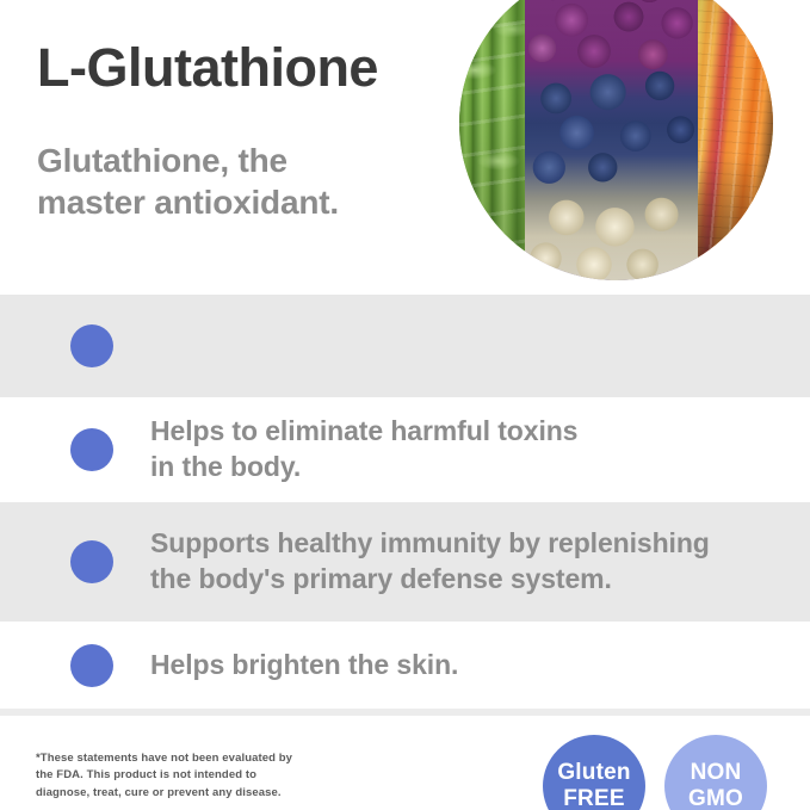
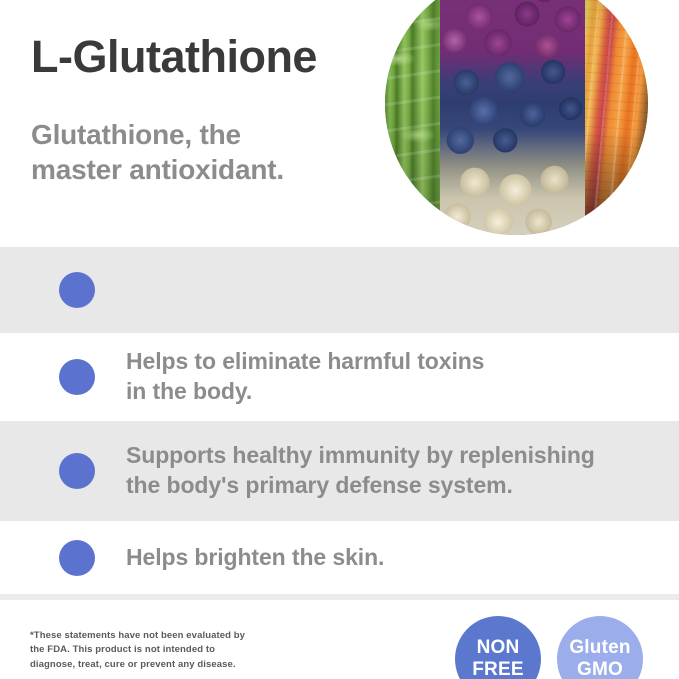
  L-Glutathione
  Glutathione, the
  master antioxidant.
  Helps to eliminate harmful toxins
  in the body.
  Supports healthy immunity by replenishing
  the body's primary defense system.
  Helps brighten the skin.
  *These statements have not been evaluated by
  the FDA. This product is not intended to
  diagnose, treat, cure or prevent any disease.
- Gluten
+ NON
  FREE
- NON
+ Gluten
  GMO
